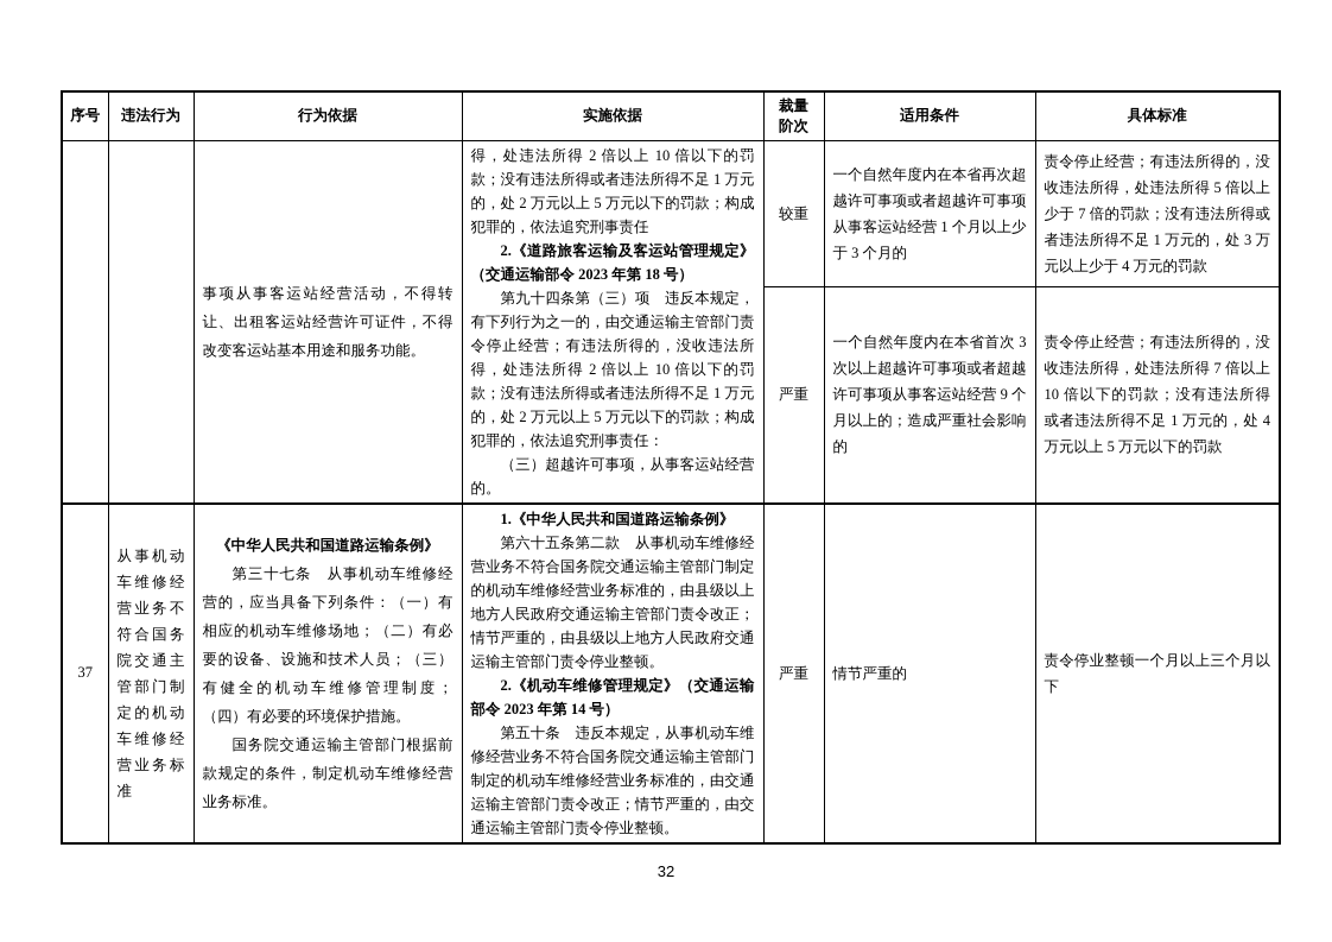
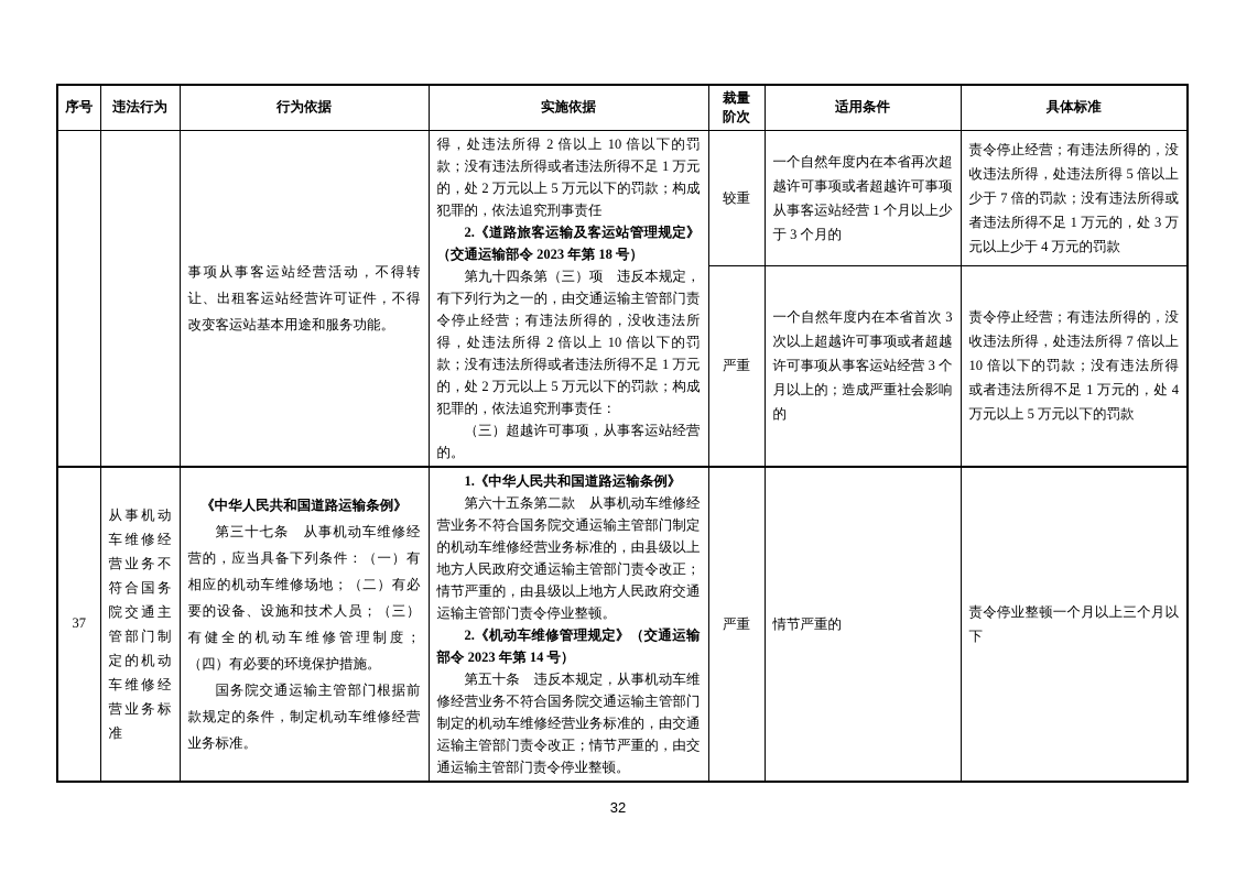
  序号	违法行为	行为依据	实施依据	裁量阶次	适用条件	具体标准
  		事项从事客运站经营活动，不得转让、出租客运站经营许可证件，不得改变客运站基本用途和服务功能。	得，处违法所得 2 倍以上 10 倍以下的罚款；没有违法所得或者违法所得不足 1 万元的，处 2 万元以上 5 万元以下的罚款；构成犯罪的，依法追究刑事责任 2.《道路旅客运输及客运站管理规定》（交通运输部令 2023 年第 18 号） 第九十四条第（三）项 违反本规定，有下列行为之一的，由交通运输主管部门责令停止经营；有违法所得的，没收违法所得，处违法所得 2 倍以上 10 倍以下的罚款；没有违法所得或者违法所得不足 1 万元的，处 2 万元以上 5 万元以下的罚款；构成犯罪的，依法追究刑事责任： （三）超越许可事项，从事客运站经营的。	较重	一个自然年度内在本省再次超越许可事项或者超越许可事项从事客运站经营 1 个月以上少于 3 个月的	责令停止经营；有违法所得的，没收违法所得，处违法所得 5 倍以上少于 7 倍的罚款；没有违法所得或者违法所得不足 1 万元的，处 3 万元以上少于 4 万元的罚款
- 严重	一个自然年度内在本省首次 3 次以上超越许可事项或者超越许可事项从事客运站经营 9 个月以上的；造成严重社会影响的	责令停止经营；有违法所得的，没收违法所得，处违法所得 7 倍以上 10 倍以下的罚款；没有违法所得或者违法所得不足 1 万元的，处 4 万元以上 5 万元以下的罚款
+ 严重	一个自然年度内在本省首次 3 次以上超越许可事项或者超越许可事项从事客运站经营 3 个月以上的；造成严重社会影响的	责令停止经营；有违法所得的，没收违法所得，处违法所得 7 倍以上 10 倍以下的罚款；没有违法所得或者违法所得不足 1 万元的，处 4 万元以上 5 万元以下的罚款
  37	从事机动车维修经营业务不符合国务院交通主管部门制定的机动车维修经营业务标准	《中华人民共和国道路运输条例》 第三十七条 从事机动车维修经营的，应当具备下列条件：（一）有相应的机动车维修场地；（二）有必要的设备、设施和技术人员；（三）有健全的机动车维修管理制度；（四）有必要的环境保护措施。 国务院交通运输主管部门根据前款规定的条件，制定机动车维修经营业务标准。	1.《中华人民共和国道路运输条例》 第六十五条第二款 从事机动车维修经营业务不符合国务院交通运输主管部门制定的机动车维修经营业务标准的，由县级以上地方人民政府交通运输主管部门责令改正；情节严重的，由县级以上地方人民政府交通运输主管部门责令停业整顿。 2.《机动车维修管理规定》（交通运输部令 2023 年第 14 号） 第五十条 违反本规定，从事机动车维修经营业务不符合国务院交通运输主管部门制定的机动车维修经营业务标准的，由交通运输主管部门责令改正；情节严重的，由交通运输主管部门责令停业整顿。	严重	情节严重的	责令停业整顿一个月以上三个月以下
  32
